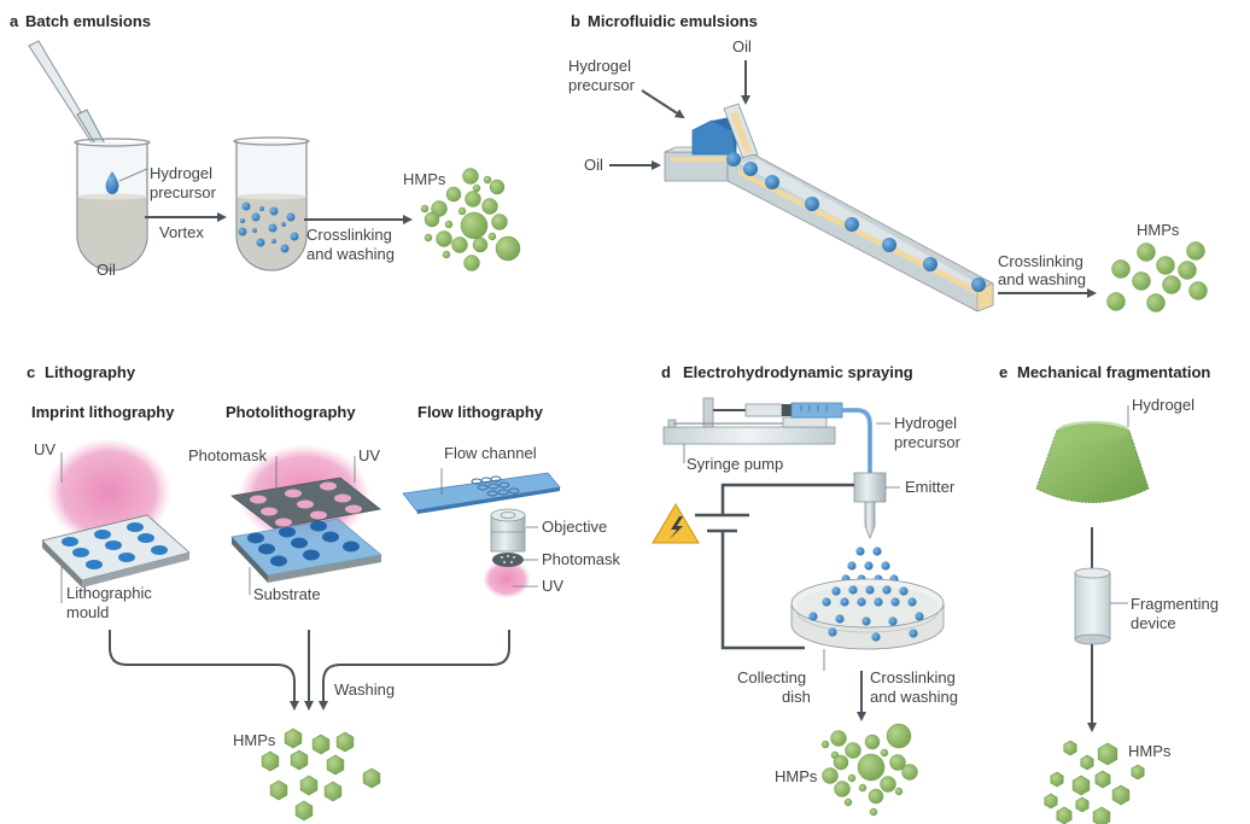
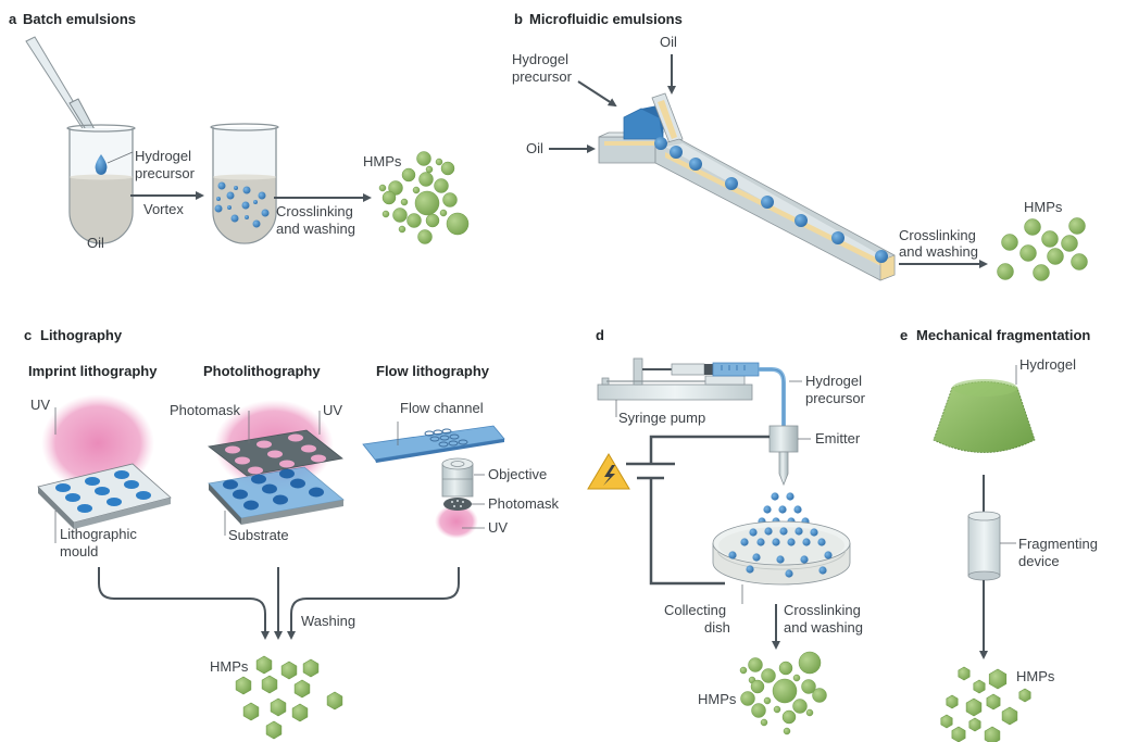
  a
  Batch emulsions
  Hydrogel
  precursor
  Oil
  Vortex
  Crosslinking
  and washing
  HMPs
  b
  Microfluidic emulsions
  Oil
  Hydrogel
  precursor
  Oil
  Crosslinking
  and washing
  HMPs
  c
  Lithography
  Imprint lithography
  Photolithography
  Flow lithography
  UV
  Lithographic
  mould
  Photomask
  UV
  Substrate
  Flow channel
  Objective
  Photomask
  UV
  Washing
  HMPs
  d
- Electrohydrodynamic spraying
  Hydrogel
  precursor
  Syringe pump
  Emitter
  Collecting
  dish
  Crosslinking
  and washing
  HMPs
  e
  Mechanical fragmentation
  Hydrogel
  Fragmenting
  device
  HMPs
